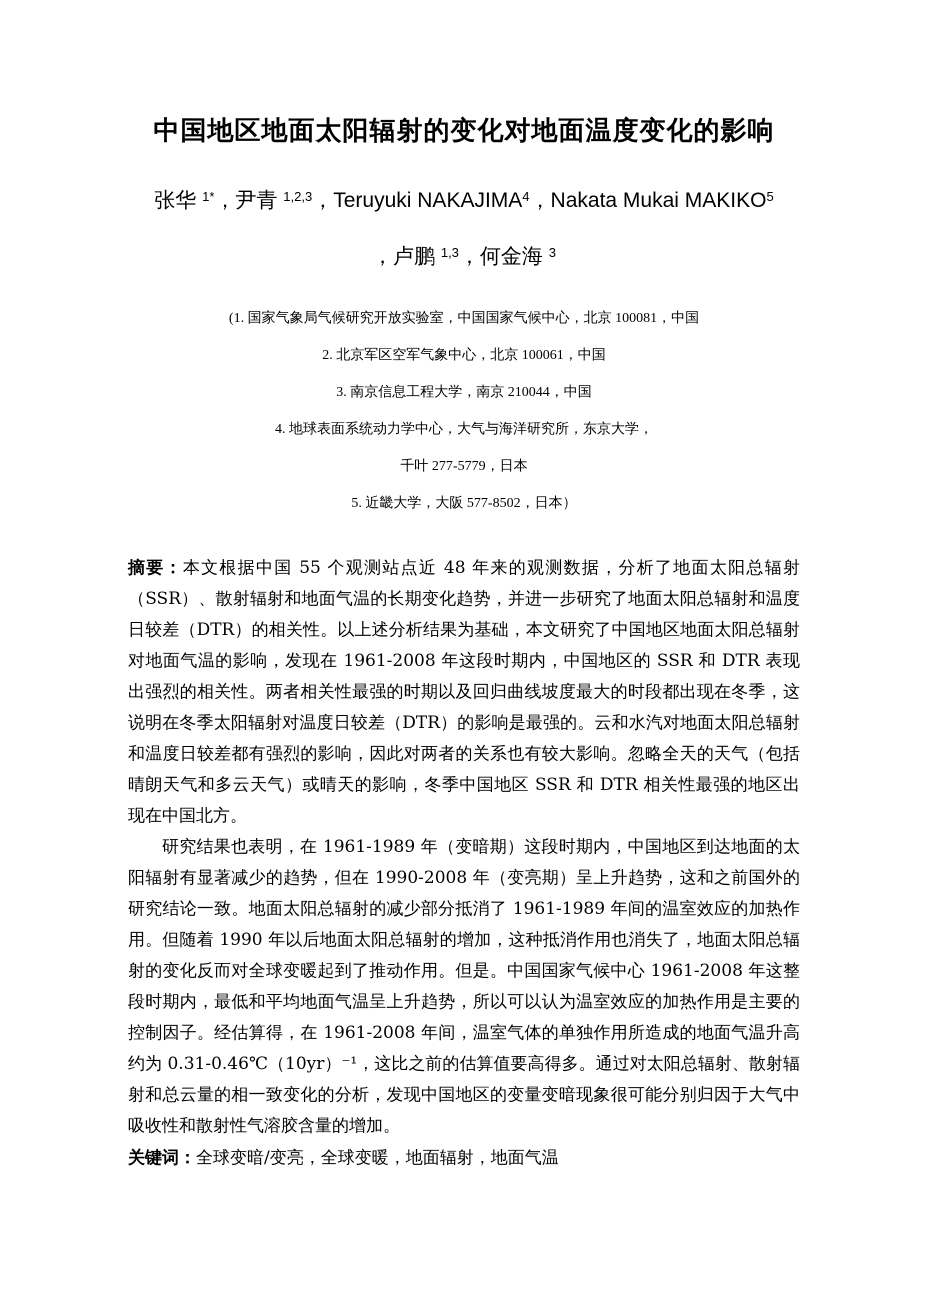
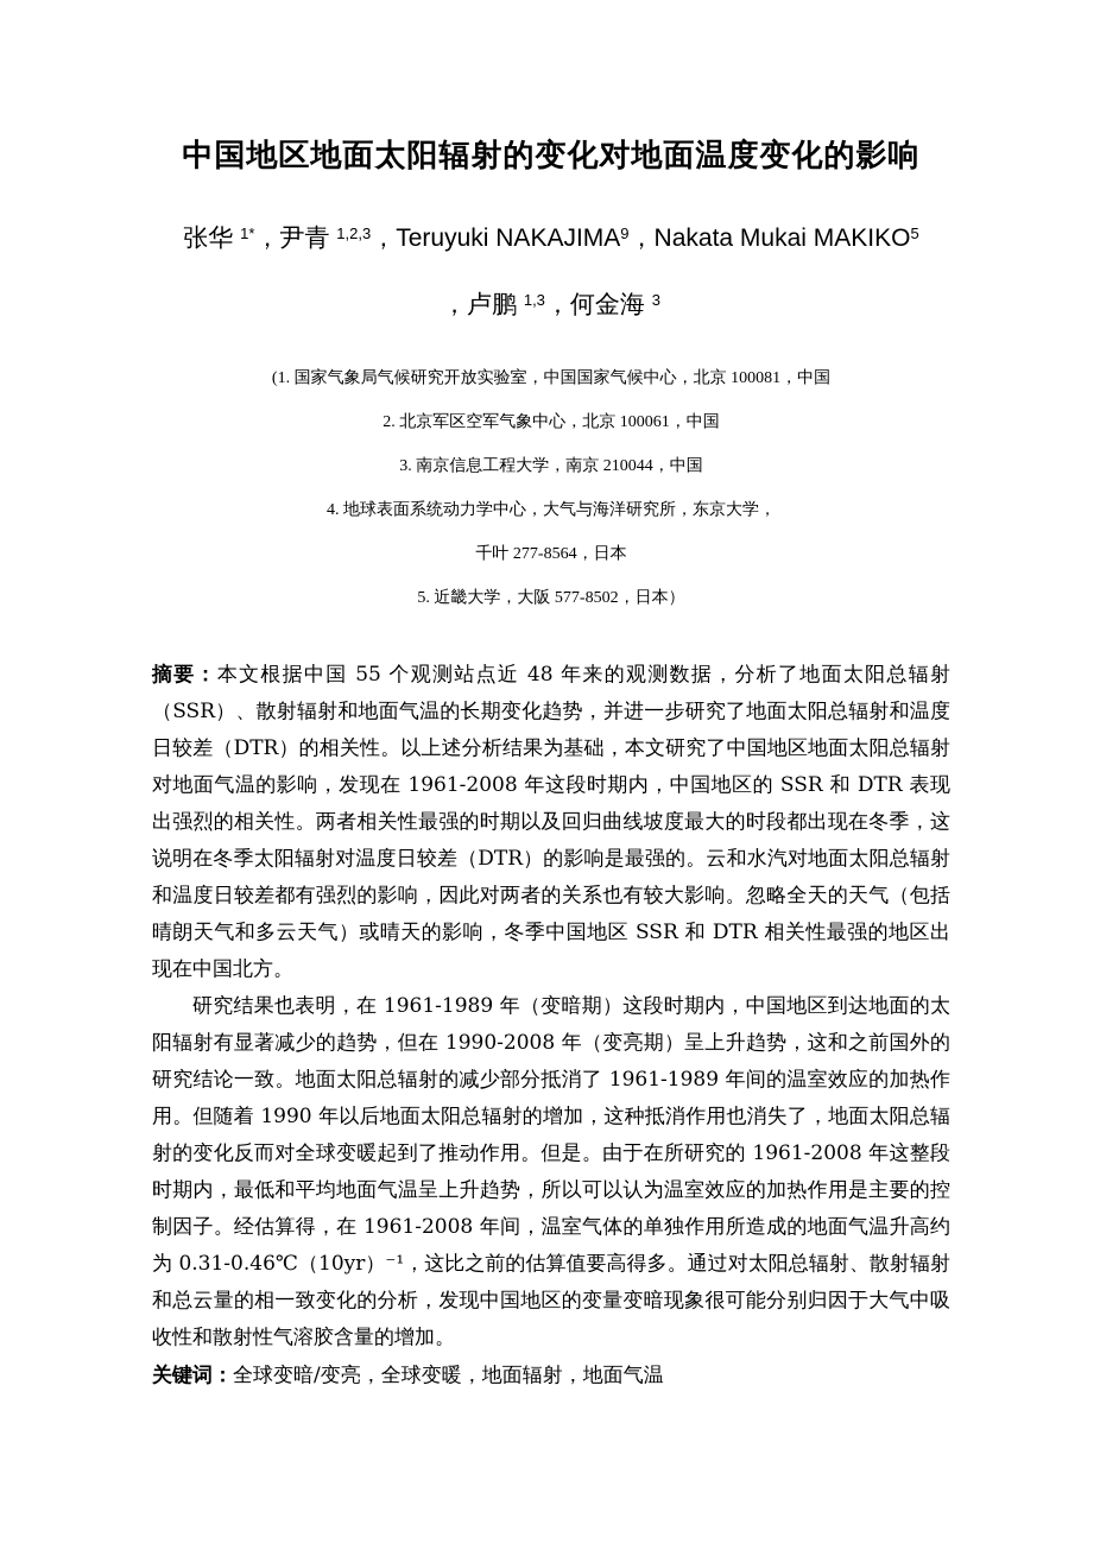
  中国地区地面太阳辐射的变化对地面温度变化的影响
- 张华 1*，尹青 1,2,3，Teruyuki NAKAJIMA4，Nakata Mukai MAKIKO5
+ 张华 1*，尹青 1,2,3，Teruyuki NAKAJIMA9，Nakata Mukai MAKIKO5
  ，卢鹏 1,3，何金海 3
  (1. 国家气象局气候研究开放实验室，中国国家气候中心，北京 100081，中国
  2. 北京军区空军气象中心，北京 100061，中国
  3. 南京信息工程大学，南京 210044，中国
  4. 地球表面系统动力学中心，大气与海洋研究所，东京大学，
- 千叶 277-5779，日本
+ 千叶 277-8564，日本
  5. 近畿大学，大阪 577-8502，日本）
  摘要：本文根据中国 55 个观测站点近 48 年来的观测数据，分析了地面太阳总辐射（SSR）、散射辐射和地面气温的长期变化趋势，并进一步研究了地面太阳总辐射和温度日较差（DTR）的相关性。以上述分析结果为基础，本文研究了中国地区地面太阳总辐射对地面气温的影响，发现在 1961-2008 年这段时期内，中国地区的 SSR 和 DTR 表现出强烈的相关性。两者相关性最强的时期以及回归曲线坡度最大的时段都出现在冬季，这说明在冬季太阳辐射对温度日较差（DTR）的影响是最强的。云和水汽对地面太阳总辐射和温度日较差都有强烈的影响，因此对两者的关系也有较大影响。忽略全天的天气（包括晴朗天气和多云天气）或晴天的影响，冬季中国地区 SSR 和 DTR 相关性最强的地区出现在中国北方。
- 研究结果也表明，在 1961-1989 年（变暗期）这段时期内，中国地区到达地面的太阳辐射有显著减少的趋势，但在 1990-2008 年（变亮期）呈上升趋势，这和之前国外的研究结论一致。地面太阳总辐射的减少部分抵消了 1961-1989 年间的温室效应的加热作用。但随着 1990 年以后地面太阳总辐射的增加，这种抵消作用也消失了，地面太阳总辐射的变化反而对全球变暖起到了推动作用。但是。中国国家气候中心 1961-2008 年这整段时期内，最低和平均地面气温呈上升趋势，所以可以认为温室效应的加热作用是主要的控制因子。经估算得，在 1961-2008 年间，温室气体的单独作用所造成的地面气温升高约为 0.31-0.46℃（10yr）⁻¹，这比之前的估算值要高得多。通过对太阳总辐射、散射辐射和总云量的相一致变化的分析，发现中国地区的变量变暗现象很可能分别归因于大气中吸收性和散射性气溶胶含量的增加。
+ 研究结果也表明，在 1961-1989 年（变暗期）这段时期内，中国地区到达地面的太阳辐射有显著减少的趋势，但在 1990-2008 年（变亮期）呈上升趋势，这和之前国外的研究结论一致。地面太阳总辐射的减少部分抵消了 1961-1989 年间的温室效应的加热作用。但随着 1990 年以后地面太阳总辐射的增加，这种抵消作用也消失了，地面太阳总辐射的变化反而对全球变暖起到了推动作用。但是。由于在所研究的 1961-2008 年这整段时期内，最低和平均地面气温呈上升趋势，所以可以认为温室效应的加热作用是主要的控制因子。经估算得，在 1961-2008 年间，温室气体的单独作用所造成的地面气温升高约为 0.31-0.46℃（10yr）⁻¹，这比之前的估算值要高得多。通过对太阳总辐射、散射辐射和总云量的相一致变化的分析，发现中国地区的变量变暗现象很可能分别归因于大气中吸收性和散射性气溶胶含量的增加。
  关键词：全球变暗/变亮，全球变暖，地面辐射，地面气温
